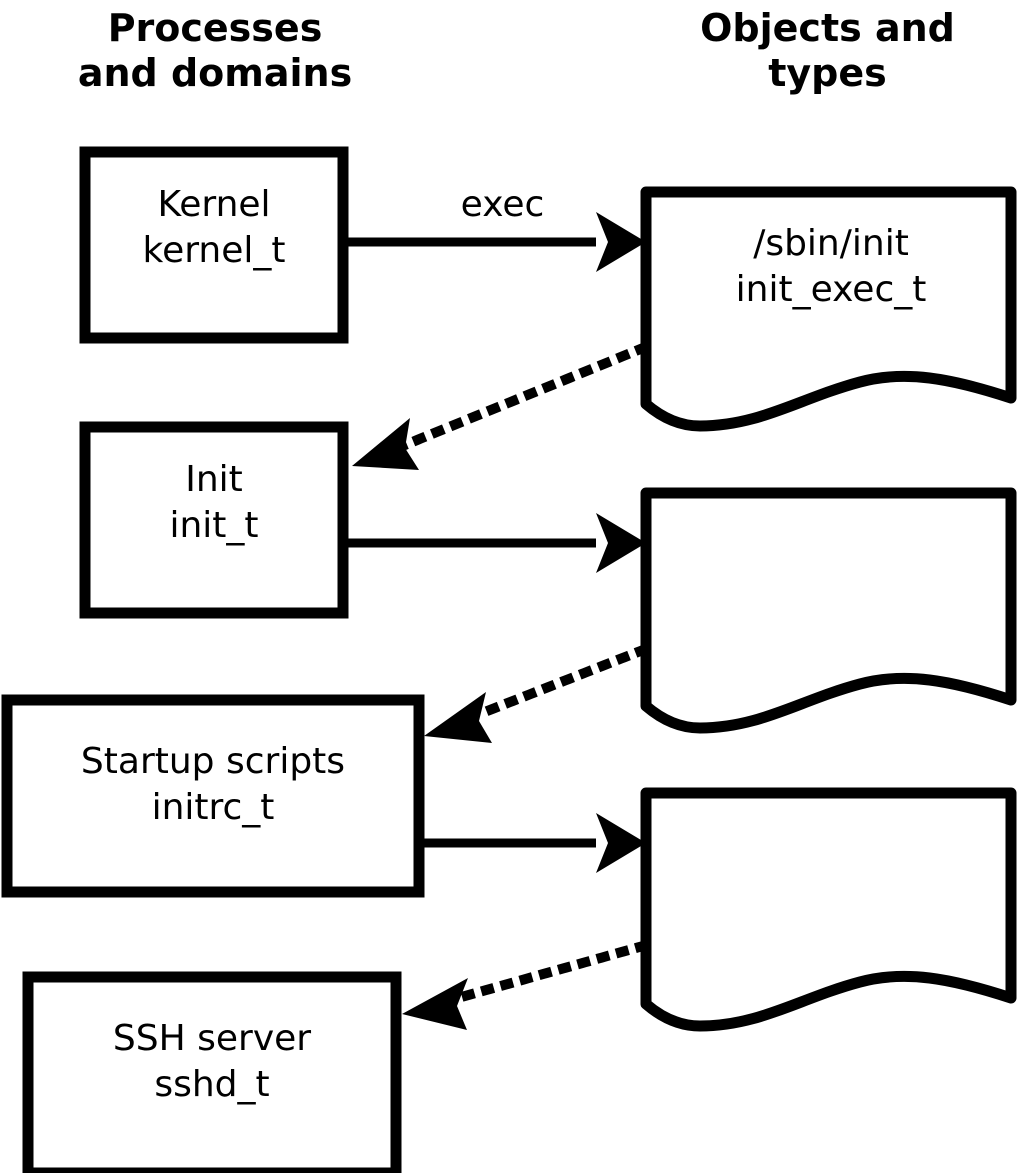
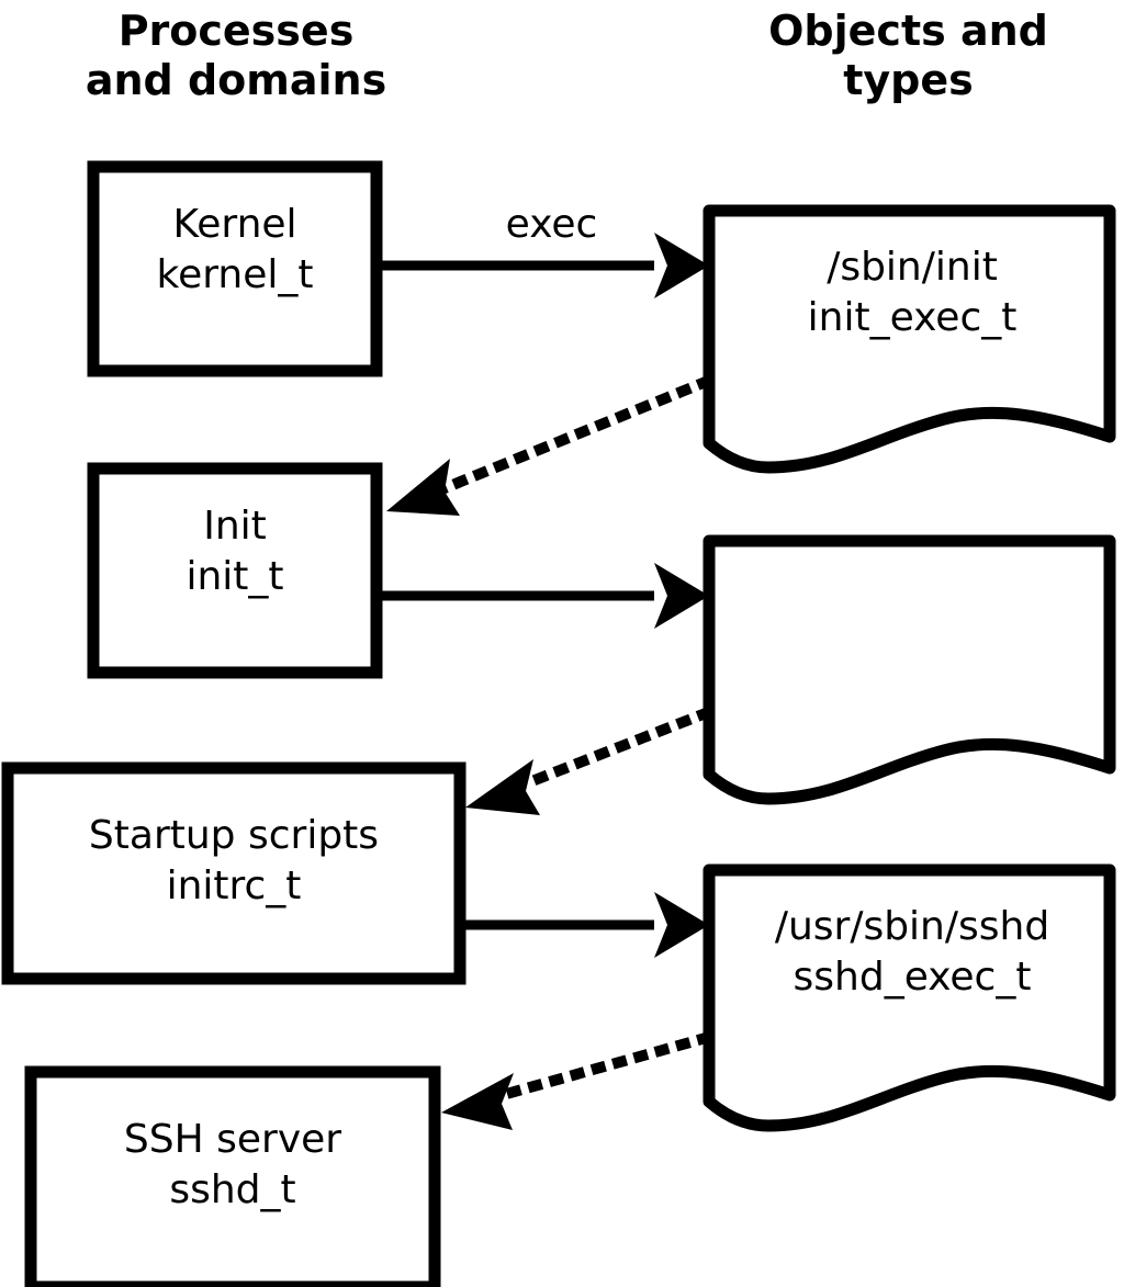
  Processes
  and domains
  Objects and
  types
  Kernel
  kernel_t
  Init
  init_t
  Startup scripts
  initrc_t
  SSH server
  sshd_t
  /sbin/init
  init_exec_t
+ /usr/sbin/sshd
+ sshd_exec_t
  exec
